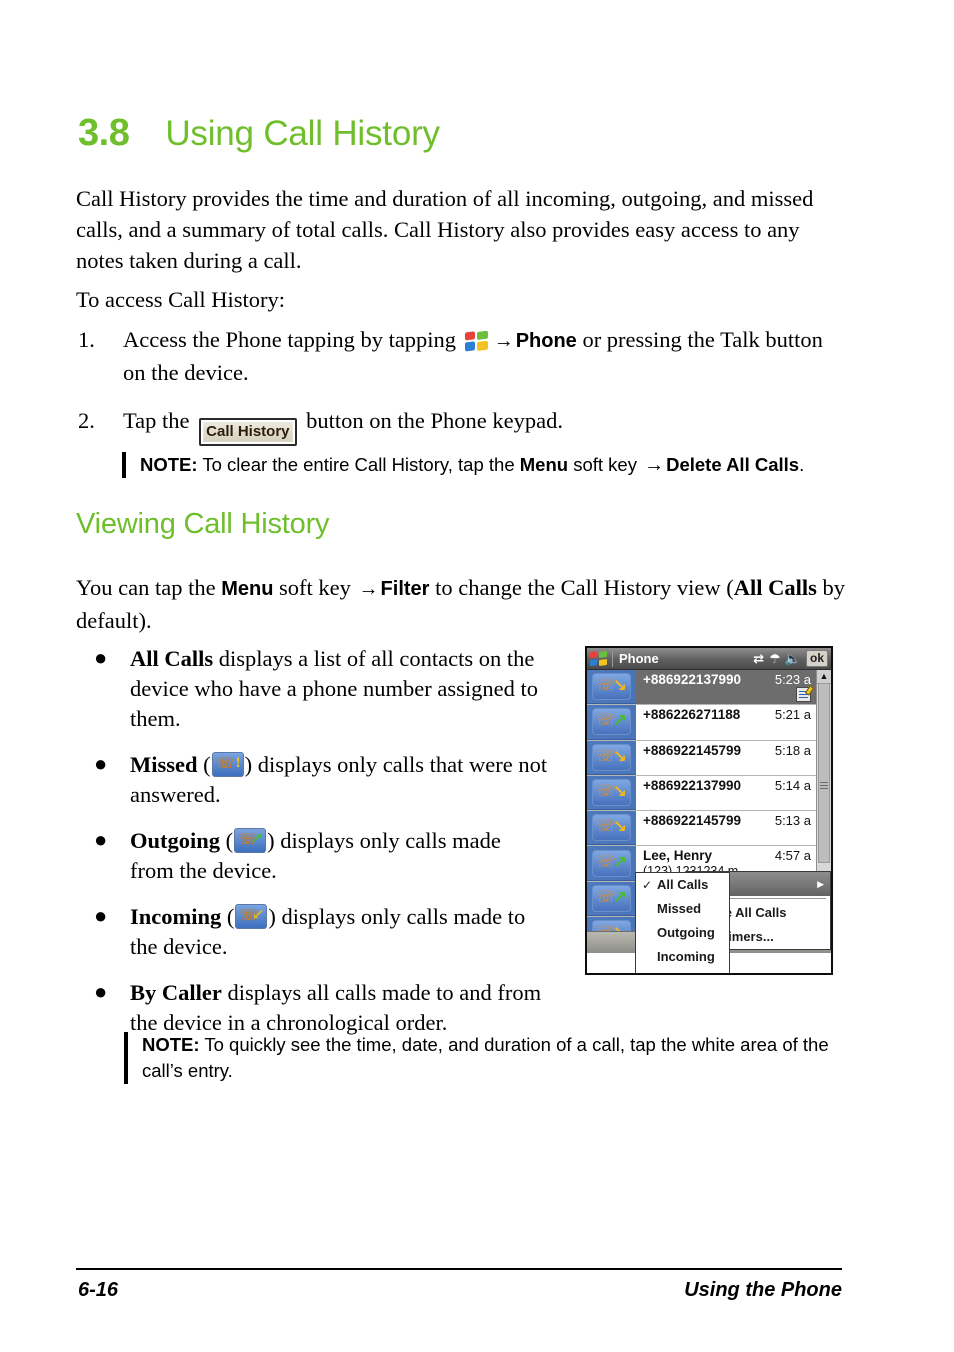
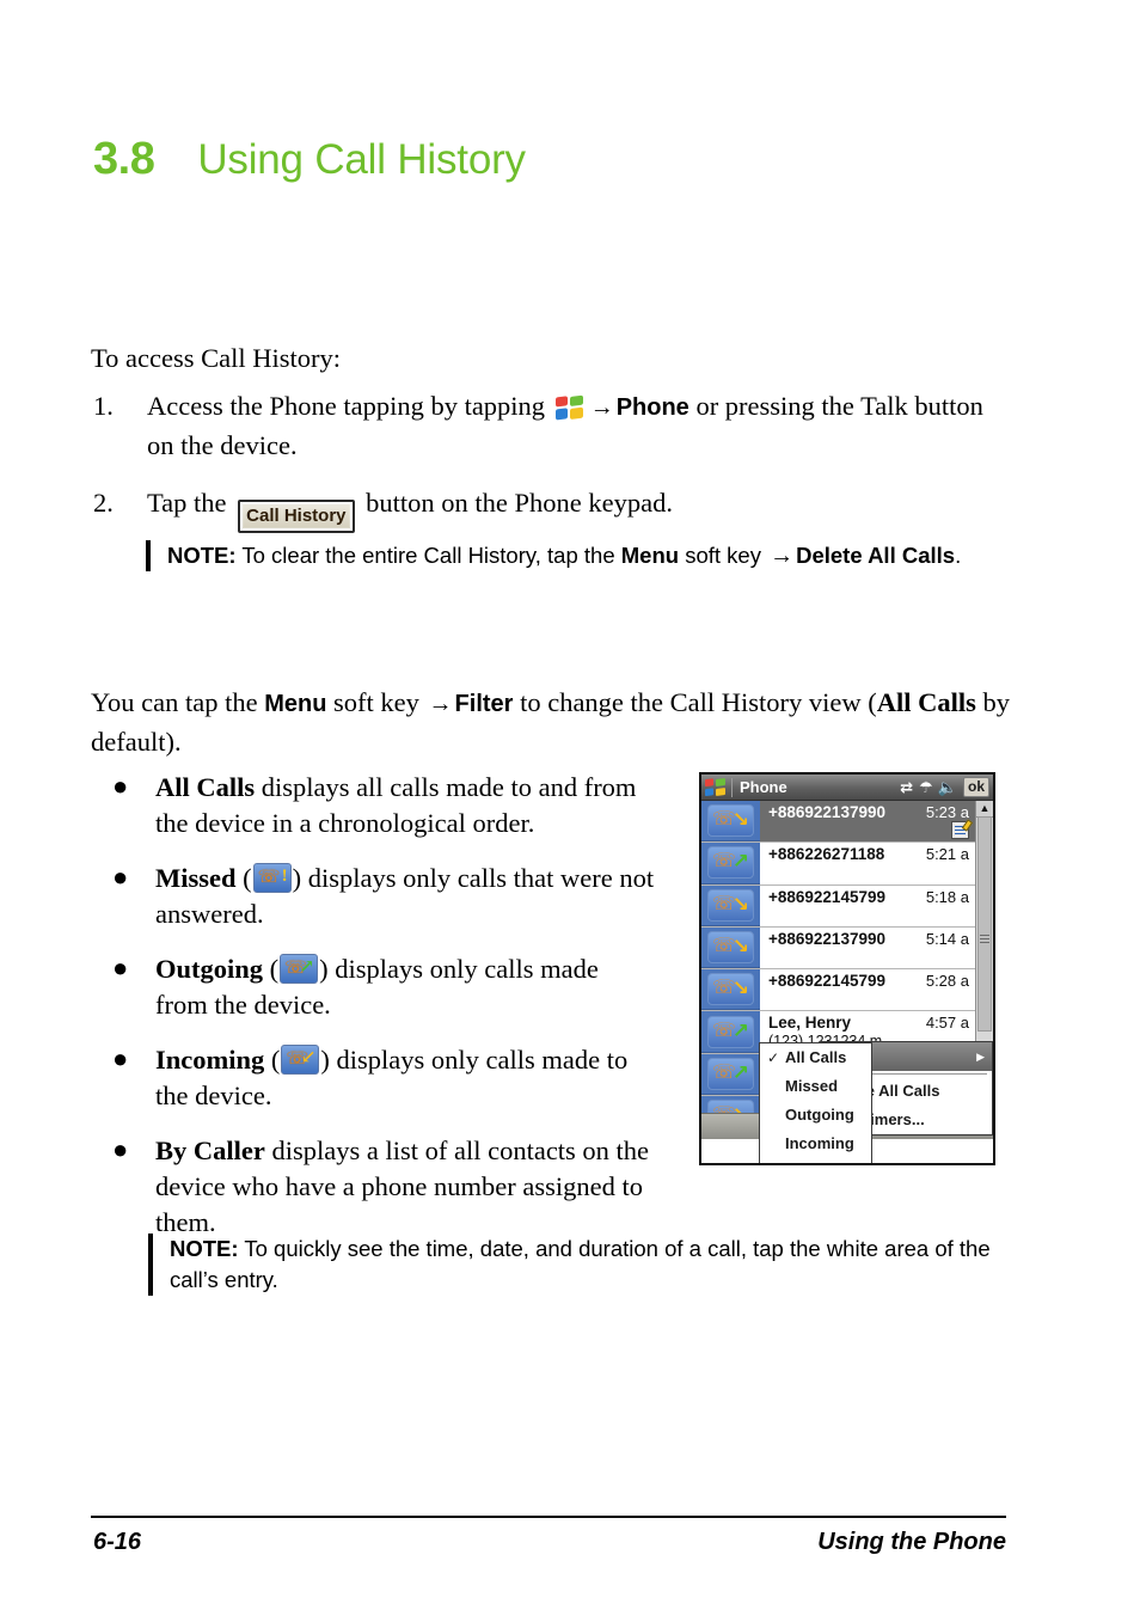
  3.8
  Using Call History
- Call History provides the time and duration of all incoming, outgoing, and missed calls, and a summary of total calls. Call History also provides easy access to any notes taken during a call.
  To access Call History:
  1.
  Access the Phone tapping by tapping →Phone or pressing the Talk button on the device.
  2.
  Tap the
  Call History
  button on the Phone keypad.
  NOTE: To clear the entire Call History, tap the Menu soft key →Delete All Calls.
- Viewing Call History
  You can tap the Menu soft key →Filter to change the Call History view (All Calls by default).
  ●
- All Calls displays a list of all contacts on the device who have a phone number assigned to them.
+ All Calls displays all calls made to and from the device in a chronological order.
  ●
  Missed (
  ☏
  !
  ) displays only calls that were not answered.
  ●
  Outgoing (
  ☏
  ↗
  ) displays only calls made from the device.
  ●
  Incoming (
  ☏
  ↙
  ) displays only calls made to the device.
  ●
- By Caller displays all calls made to and from the device in a chronological order.
+ By Caller displays a list of all contacts on the device who have a phone number assigned to them.
  NOTE: To quickly see the time, date, and duration of a call, tap the white area of the call’s entry.
  Phone
  ⇄
  ☂
  🔈
  ok
  ☏
  ↘
  +886922137990
  5:23 a
  ☏
  ↗
  +886226271188
  5:21 a
  ☏
  ↘
  +886922145799
  5:18 a
  ☏
  ↘
  +886922137990
  5:14 a
  ☏
  ↘
  +886922145799
- 5:13 a
+ 5:28 a
  ☏
  ↗
  Lee, Henry
  4:57 a
  ☏
  ↗
  ▲
  ▶
  ✓
  All Calls
  Missed
  Outgoing
  Incoming
  6-16
  Using the Phone
